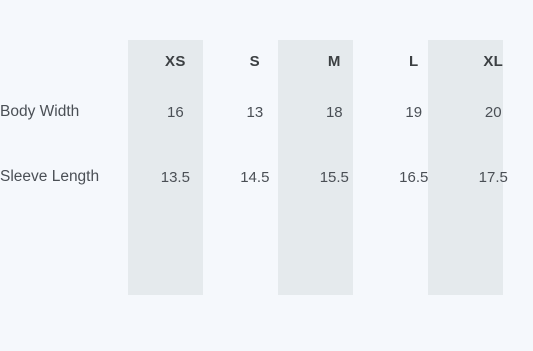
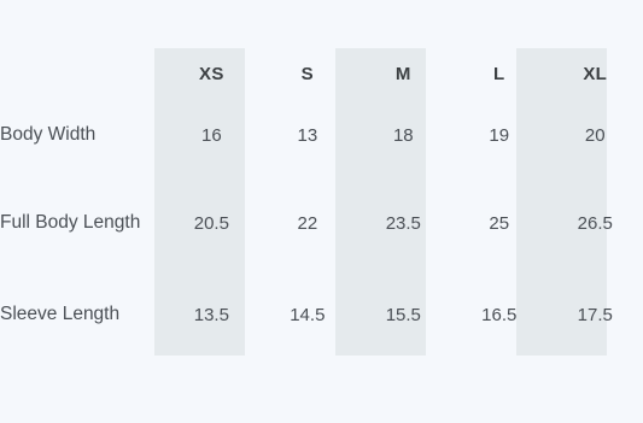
  	XS	S	M	L	XL
  Body Width	16	13	18	19	20
+ Full Body Length	20.5	22	23.5	25	26.5
  Sleeve Length	13.5	14.5	15.5	16.5	17.5
